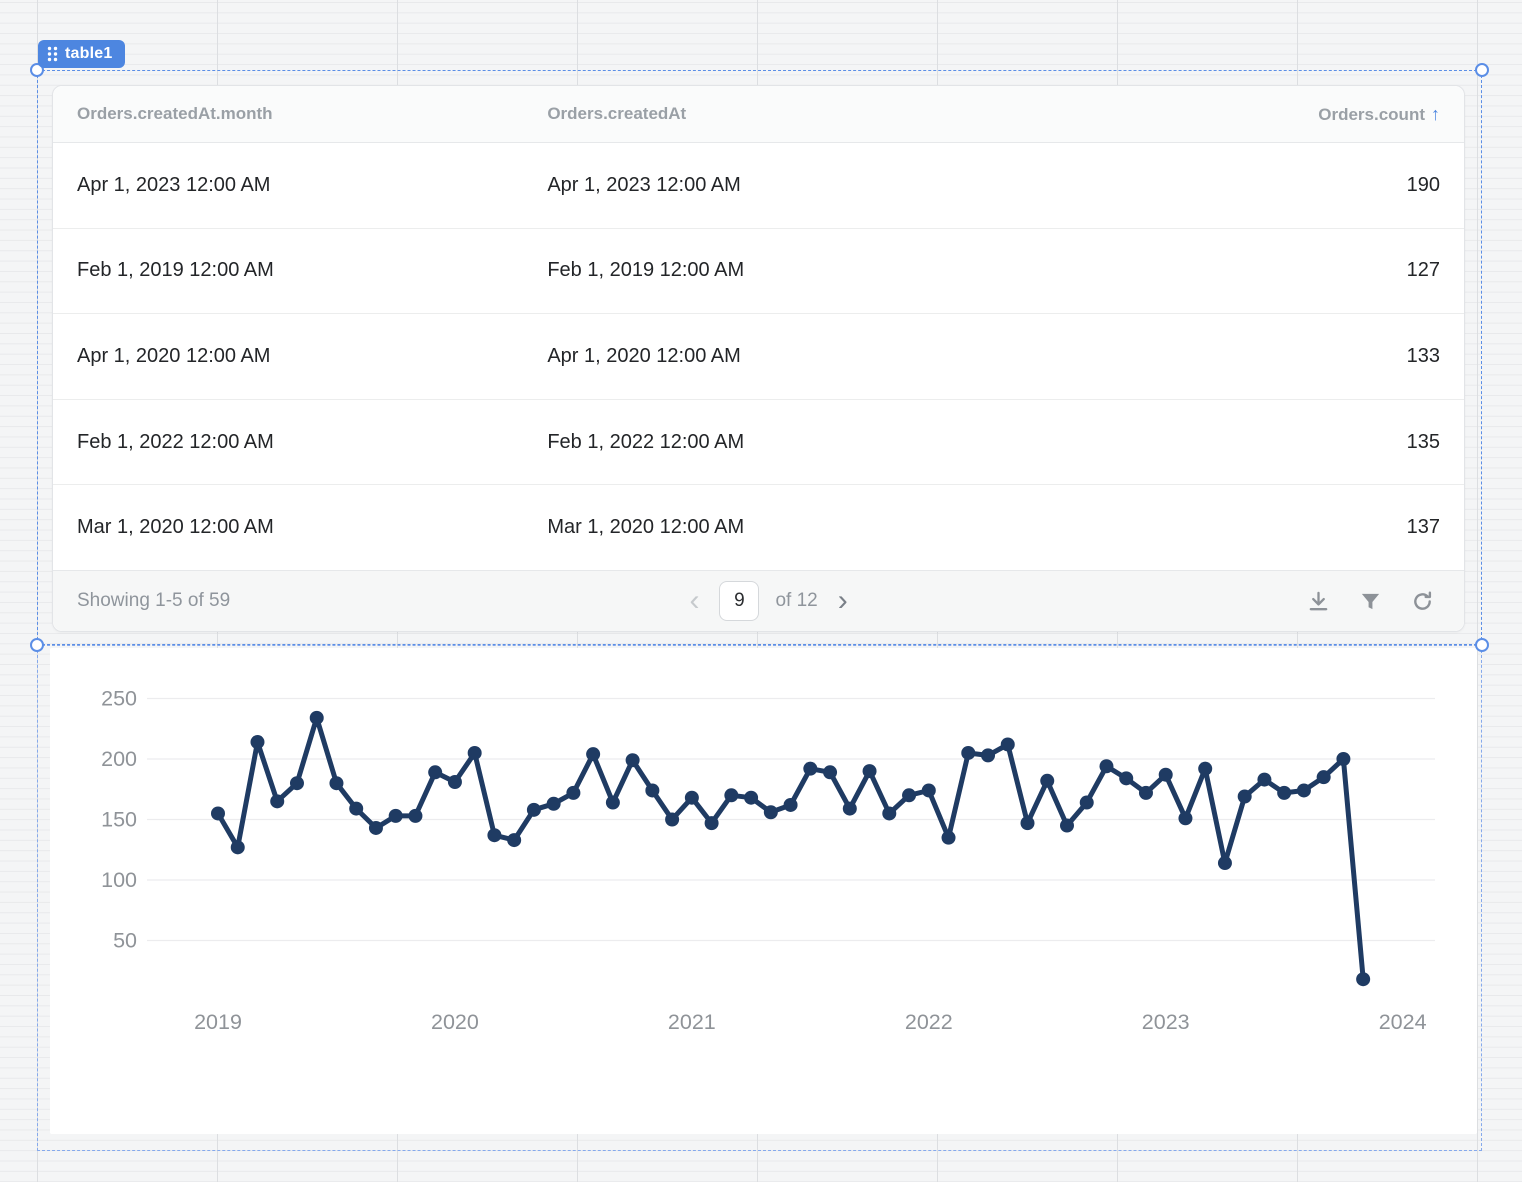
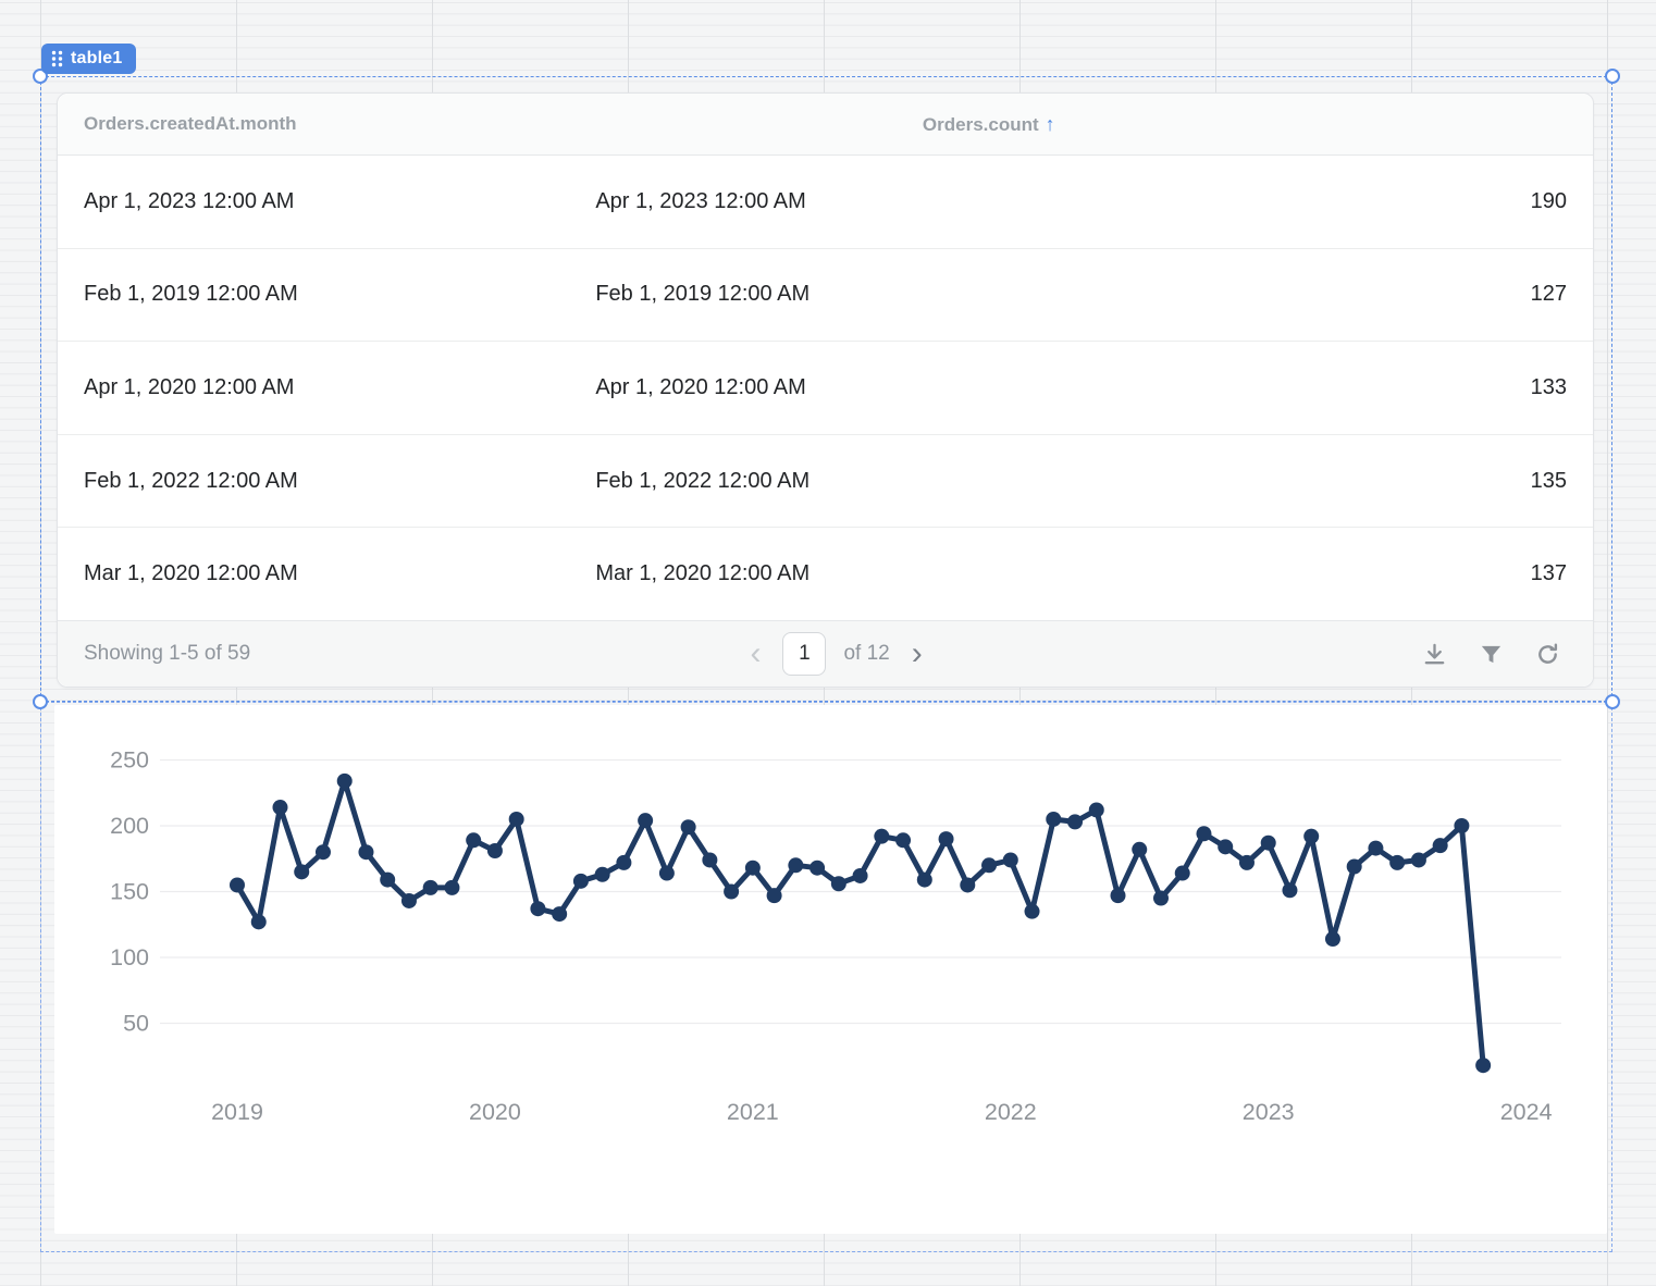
  table1
  Orders.createdAt.month
- Orders.createdAt
  Orders.count ↑
  Apr 1, 2023 12:00 AM
  Apr 1, 2023 12:00 AM
  190
  Feb 1, 2019 12:00 AM
  Feb 1, 2019 12:00 AM
  127
  Apr 1, 2020 12:00 AM
  Apr 1, 2020 12:00 AM
  133
  Feb 1, 2022 12:00 AM
  Feb 1, 2022 12:00 AM
  135
  Mar 1, 2020 12:00 AM
  Mar 1, 2020 12:00 AM
  137
  Showing 1-5 of 59
  ‹
- 9
+ 1
  of 12
  ›
  50
  100
  150
  200
  250
  2019
  2020
  2021
  2022
  2023
  2024
